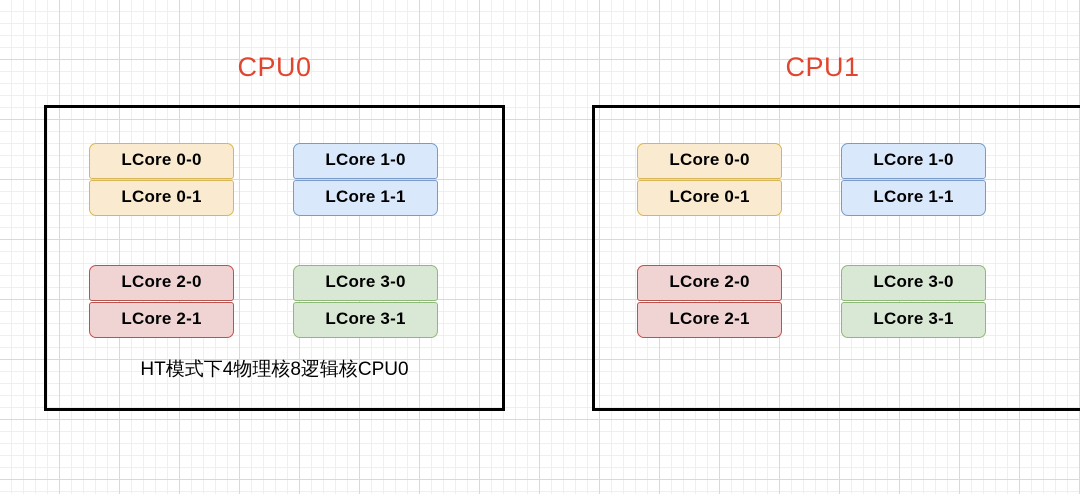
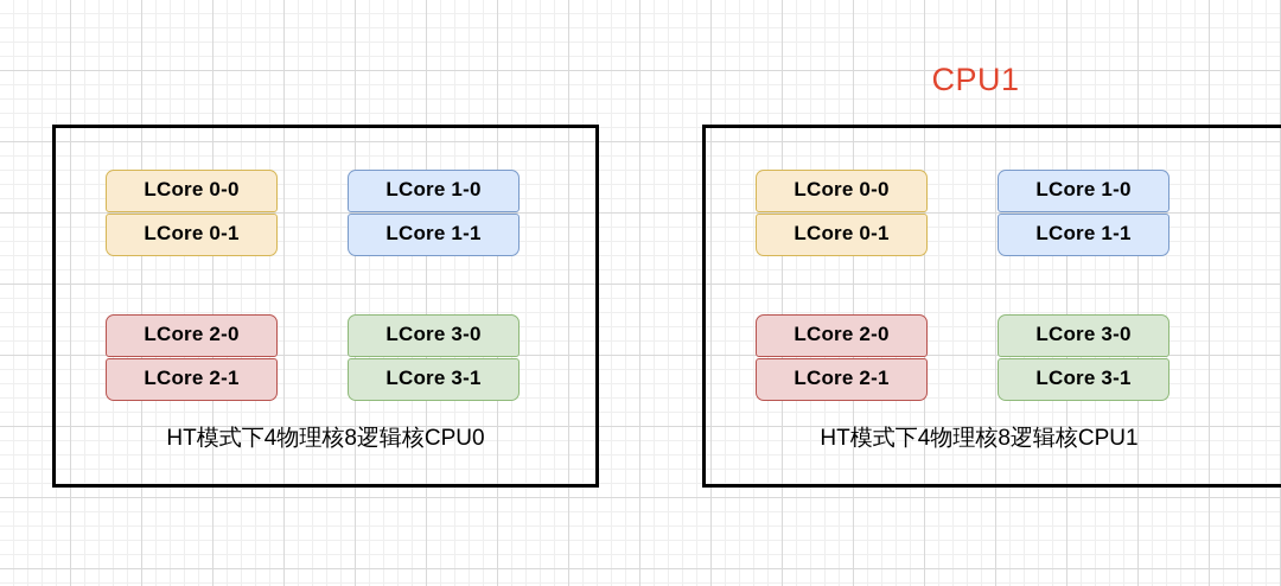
- CPU0
  LCore 0-0
  LCore 0-1
  LCore 1-0
  LCore 1-1
  LCore 2-0
  LCore 2-1
  LCore 3-0
  LCore 3-1
  HT模式下4物理核8逻辑核CPU0
  CPU1
  LCore 0-0
  LCore 0-1
  LCore 1-0
  LCore 1-1
  LCore 2-0
  LCore 2-1
  LCore 3-0
  LCore 3-1
+ HT模式下4物理核8逻辑核CPU1
